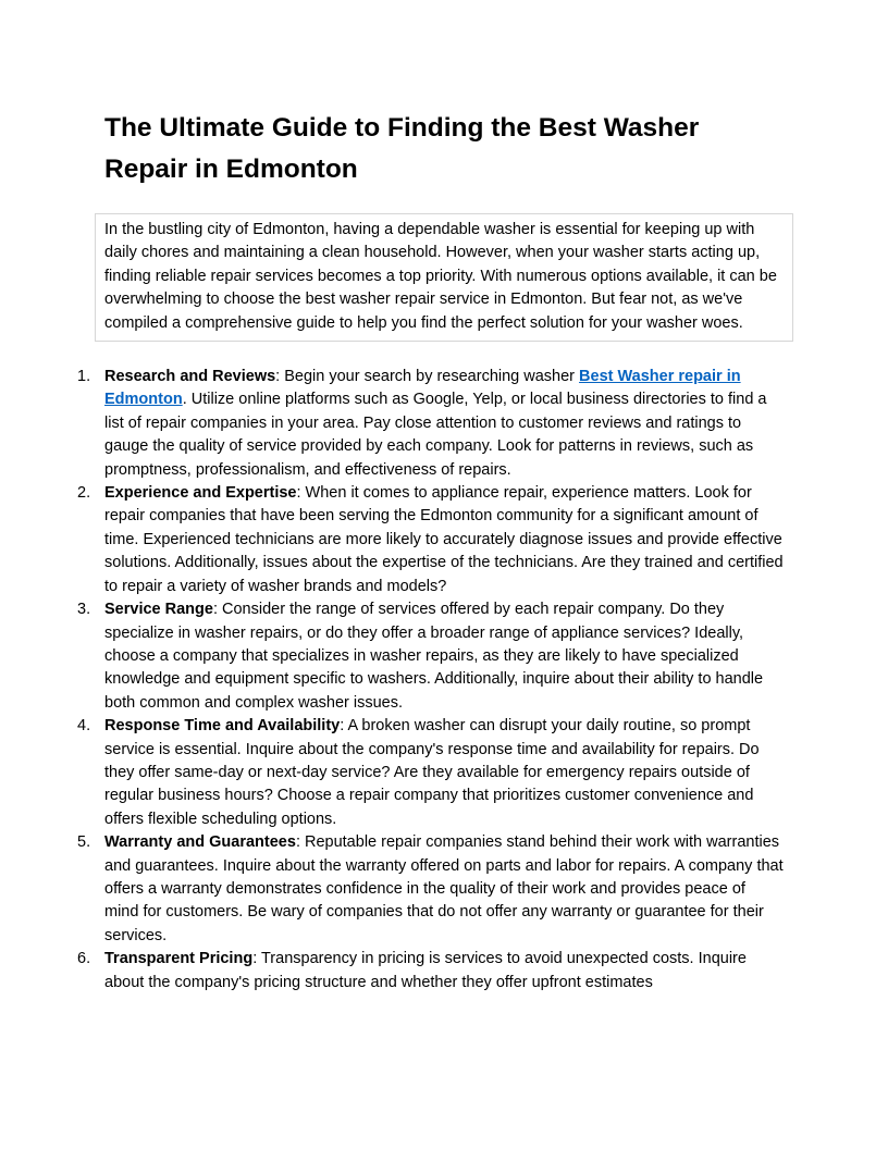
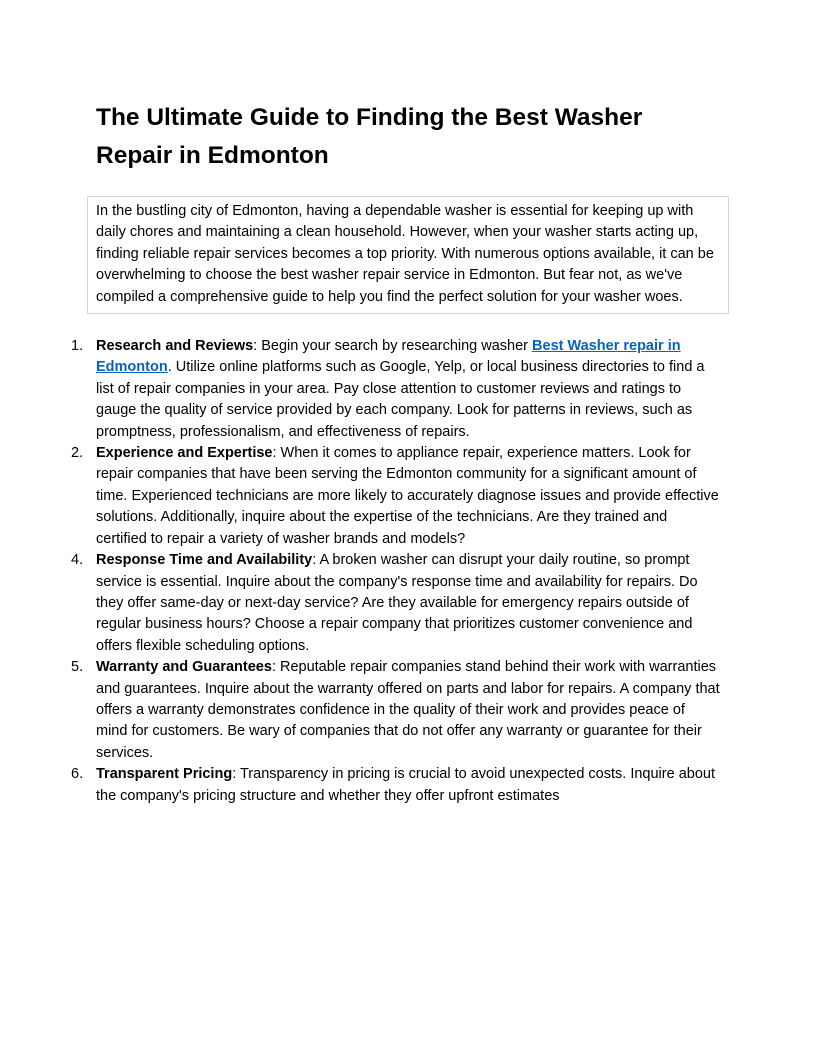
  The Ultimate Guide to Finding the Best Washer Repair in Edmonton
  In the bustling city of Edmonton, having a dependable washer is essential for keeping up with daily chores and maintaining a clean household. However, when your washer starts acting up, finding reliable repair services becomes a top priority. With numerous options available, it can be overwhelming to choose the best washer repair service in Edmonton. But fear not, as we've compiled a comprehensive guide to help you find the perfect solution for your washer woes.
  1.
  Research and Reviews: Begin your search by researching washer Best Washer repair in Edmonton. Utilize online platforms such as Google, Yelp, or local business directories to find a list of repair companies in your area. Pay close attention to customer reviews and ratings to gauge the quality of service provided by each company. Look for patterns in reviews, such as promptness, professionalism, and effectiveness of repairs.
  2.
- Experience and Expertise: When it comes to appliance repair, experience matters. Look for repair companies that have been serving the Edmonton community for a significant amount of time. Experienced technicians are more likely to accurately diagnose issues and provide effective solutions. Additionally, issues about the expertise of the technicians. Are they trained and certified to repair a variety of washer brands and models?
+ Experience and Expertise: When it comes to appliance repair, experience matters. Look for repair companies that have been serving the Edmonton community for a significant amount of time. Experienced technicians are more likely to accurately diagnose issues and provide effective solutions. Additionally, inquire about the expertise of the technicians. Are they trained and certified to repair a variety of washer brands and models?
- 3.
- Service Range: Consider the range of services offered by each repair company. Do they specialize in washer repairs, or do they offer a broader range of appliance services? Ideally, choose a company that specializes in washer repairs, as they are likely to have specialized knowledge and equipment specific to washers. Additionally, inquire about their ability to handle both common and complex washer issues.
  4.
  Response Time and Availability: A broken washer can disrupt your daily routine, so prompt service is essential. Inquire about the company's response time and availability for repairs. Do they offer same-day or next-day service? Are they available for emergency repairs outside of regular business hours? Choose a repair company that prioritizes customer convenience and offers flexible scheduling options.
  5.
  Warranty and Guarantees: Reputable repair companies stand behind their work with warranties and guarantees. Inquire about the warranty offered on parts and labor for repairs. A company that offers a warranty demonstrates confidence in the quality of their work and provides peace of mind for customers. Be wary of companies that do not offer any warranty or guarantee for their services.
  6.
- Transparent Pricing: Transparency in pricing is services to avoid unexpected costs. Inquire about the company's pricing structure and whether they offer upfront estimates
+ Transparent Pricing: Transparency in pricing is crucial to avoid unexpected costs. Inquire about the company's pricing structure and whether they offer upfront estimates
